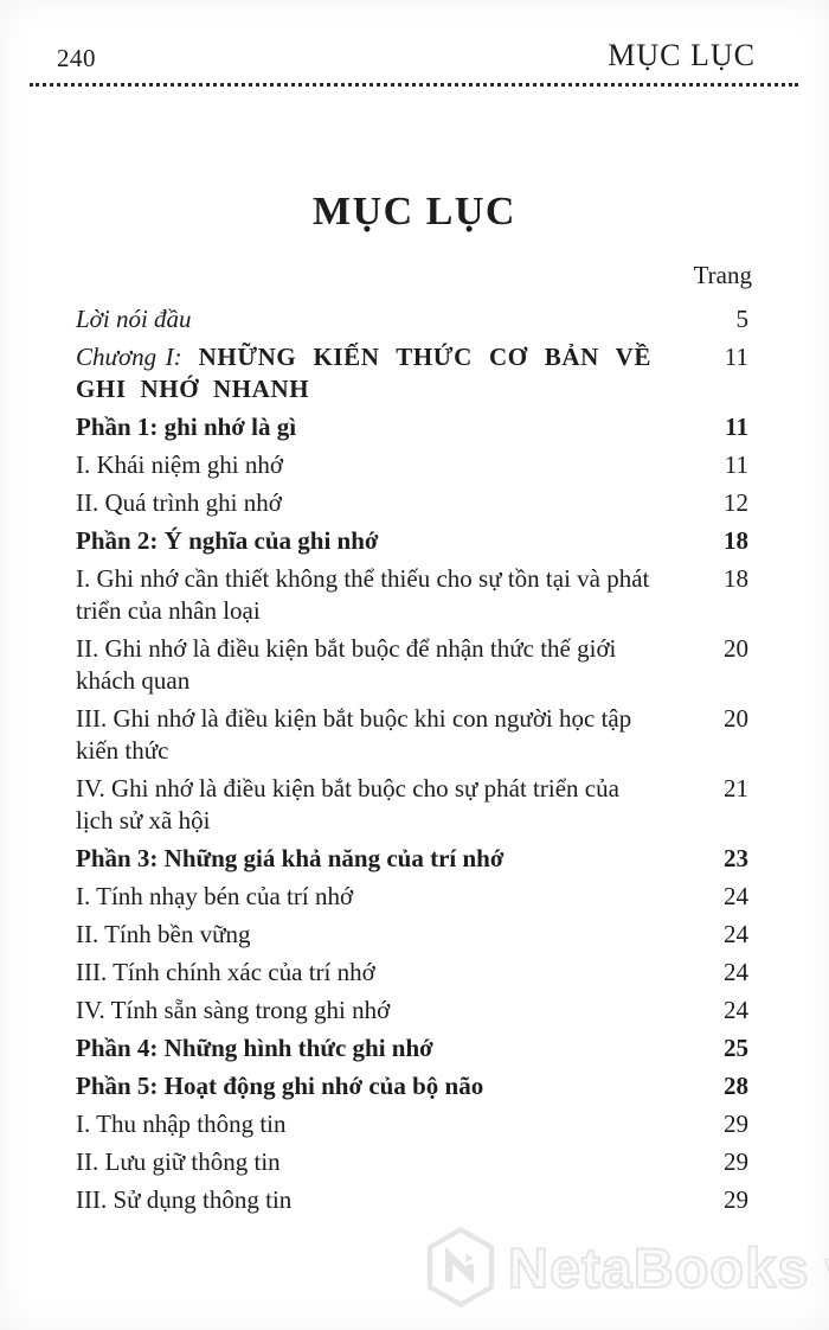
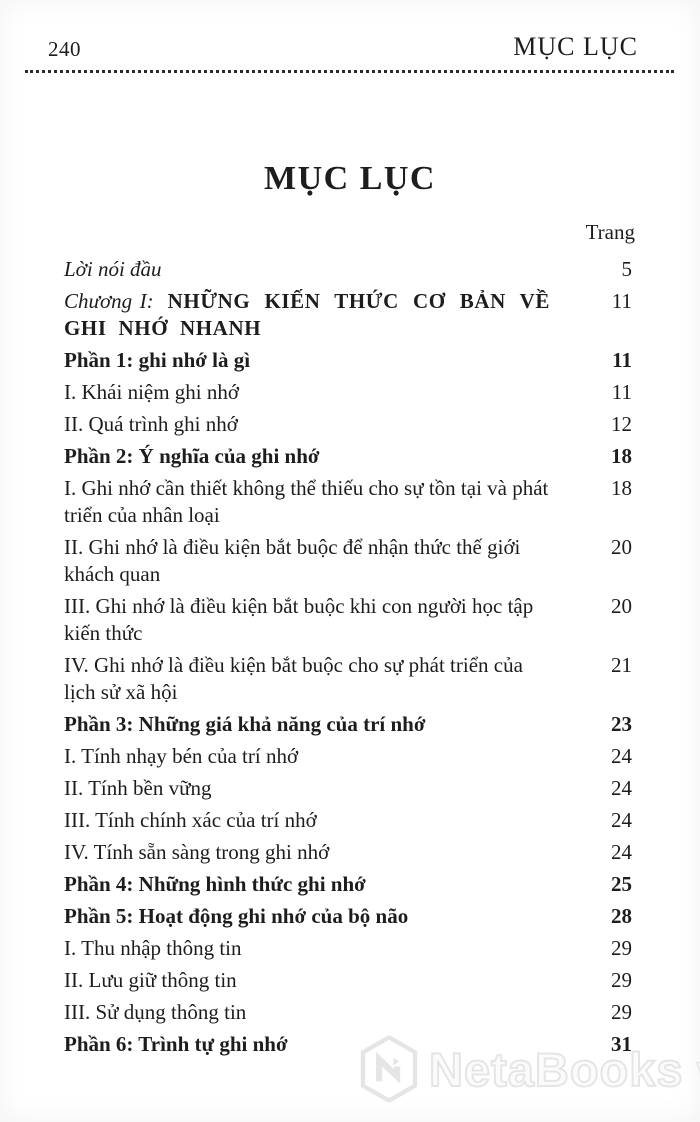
  240
  MỤC LỤC
  MỤC LỤC
  Trang
  Lời nói đầu
  5
  Chương I: NHỮNG KIẾN THỨC CƠ BẢN VỀ GHI NHỚ NHANH
  11
  Phần 1: ghi nhớ là gì
  11
  I. Khái niệm ghi nhớ
  11
  II. Quá trình ghi nhớ
  12
  Phần 2: Ý nghĩa của ghi nhớ
  18
  I. Ghi nhớ cần thiết không thể thiếu cho sự tồn tại và phát triển của nhân loại
  18
  II. Ghi nhớ là điều kiện bắt buộc để nhận thức thế giới khách quan
  20
  III. Ghi nhớ là điều kiện bắt buộc khi con người học tập kiến thức
  20
  IV. Ghi nhớ là điều kiện bắt buộc cho sự phát triển của lịch sử xã hội
  21
  Phần 3: Những giá khả năng của trí nhớ
  23
  I. Tính nhạy bén của trí nhớ
  24
  II. Tính bền vững
  24
  III. Tính chính xác của trí nhớ
  24
  IV. Tính sẵn sàng trong ghi nhớ
  24
  Phần 4: Những hình thức ghi nhớ
  25
  Phần 5: Hoạt động ghi nhớ của bộ não
  28
  I. Thu nhập thông tin
  29
  II. Lưu giữ thông tin
  29
  III. Sử dụng thông tin
  29
+ Phần 6: Trình tự ghi nhớ
+ 31
  NetaBooks
